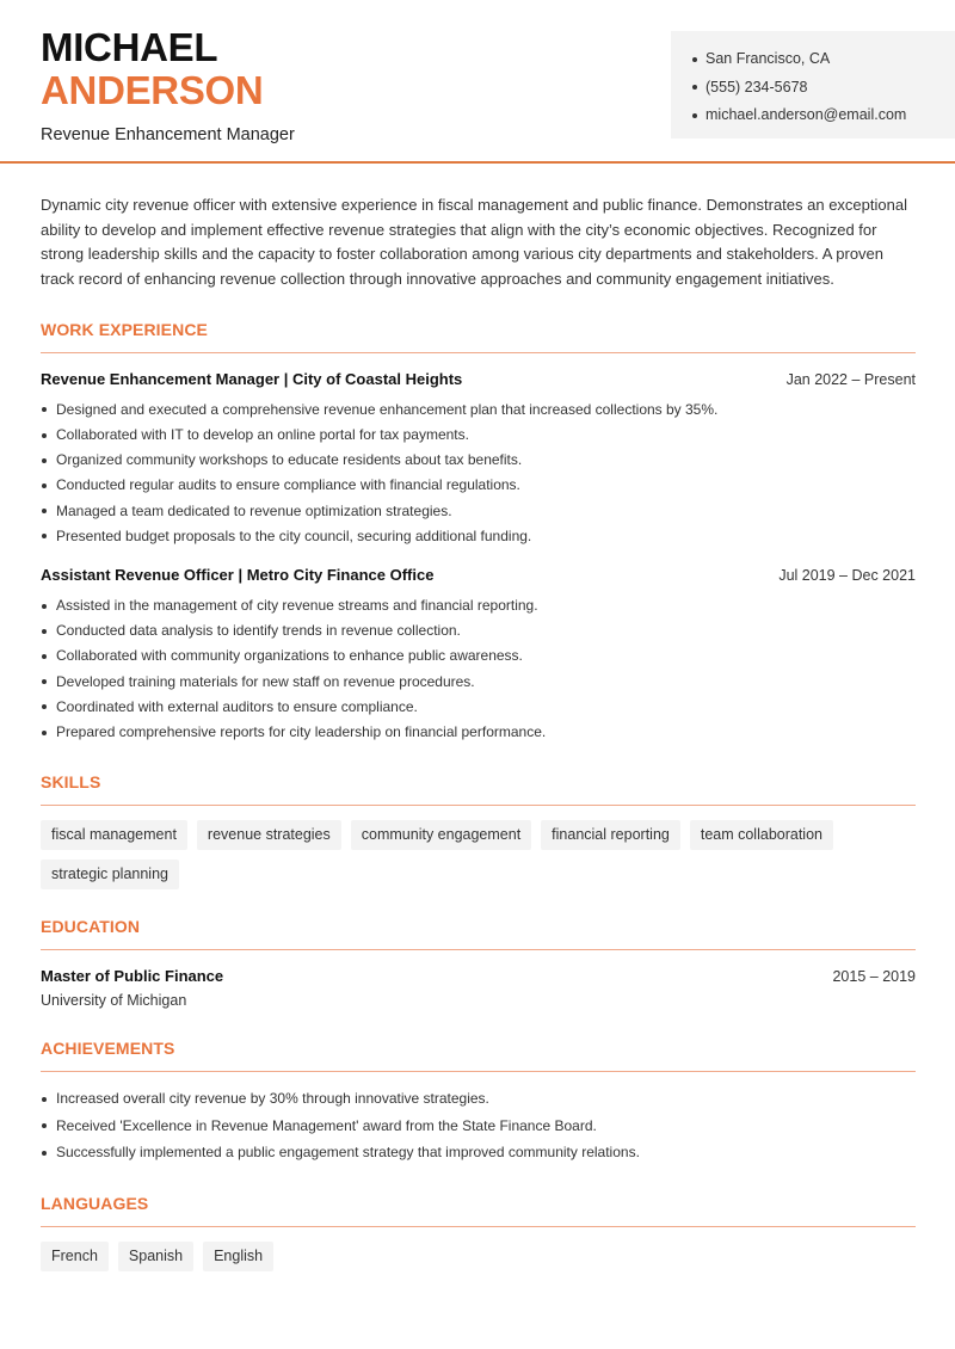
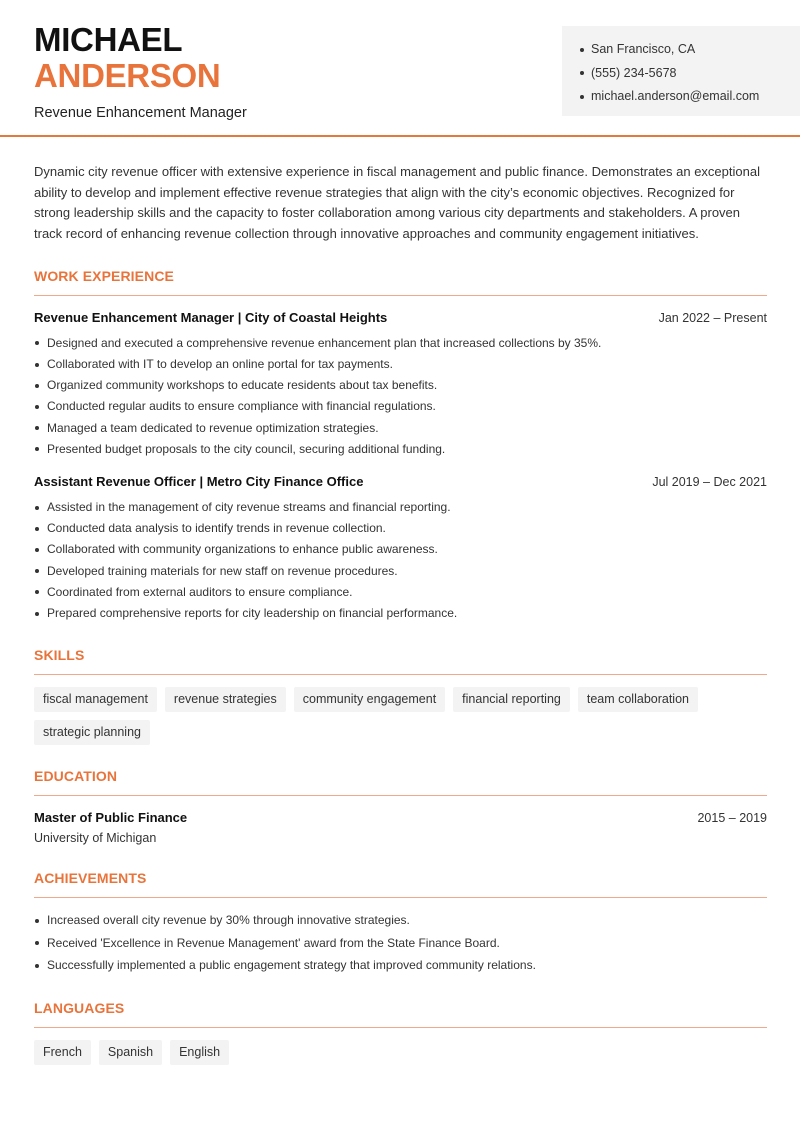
  MICHAEL
  ANDERSON
  Revenue Enhancement Manager
  San Francisco, CA
  (555) 234-5678
  michael.anderson@email.com
  Dynamic city revenue officer with extensive experience in fiscal management and public finance. Demonstrates an exceptional ability to develop and implement effective revenue strategies that align with the city’s economic objectives. Recognized for strong leadership skills and the capacity to foster collaboration among various city departments and stakeholders. A proven track record of enhancing revenue collection through innovative approaches and community engagement initiatives.
  WORK EXPERIENCE
  Revenue Enhancement Manager | City of Coastal Heights
  Jan 2022 – Present
  Designed and executed a comprehensive revenue enhancement plan that increased collections by 35%.
  Collaborated with IT to develop an online portal for tax payments.
  Organized community workshops to educate residents about tax benefits.
  Conducted regular audits to ensure compliance with financial regulations.
  Managed a team dedicated to revenue optimization strategies.
  Presented budget proposals to the city council, securing additional funding.
  Assistant Revenue Officer | Metro City Finance Office
  Jul 2019 – Dec 2021
  Assisted in the management of city revenue streams and financial reporting.
  Conducted data analysis to identify trends in revenue collection.
  Collaborated with community organizations to enhance public awareness.
  Developed training materials for new staff on revenue procedures.
- Coordinated with external auditors to ensure compliance.
+ Coordinated from external auditors to ensure compliance.
  Prepared comprehensive reports for city leadership on financial performance.
  SKILLS
  fiscal management
  revenue strategies
  community engagement
  financial reporting
  team collaboration
  strategic planning
  EDUCATION
  Master of Public Finance
  2015 – 2019
  University of Michigan
  ACHIEVEMENTS
  Increased overall city revenue by 30% through innovative strategies.
  Received 'Excellence in Revenue Management' award from the State Finance Board.
  Successfully implemented a public engagement strategy that improved community relations.
  LANGUAGES
  French
  Spanish
  English
